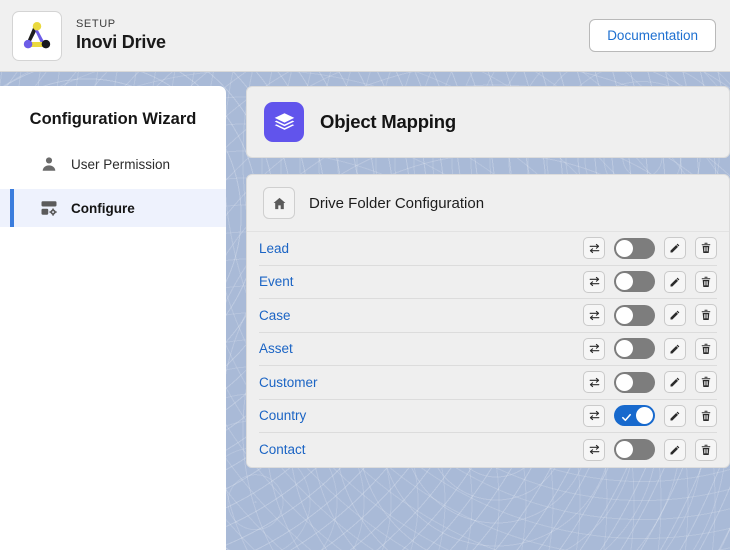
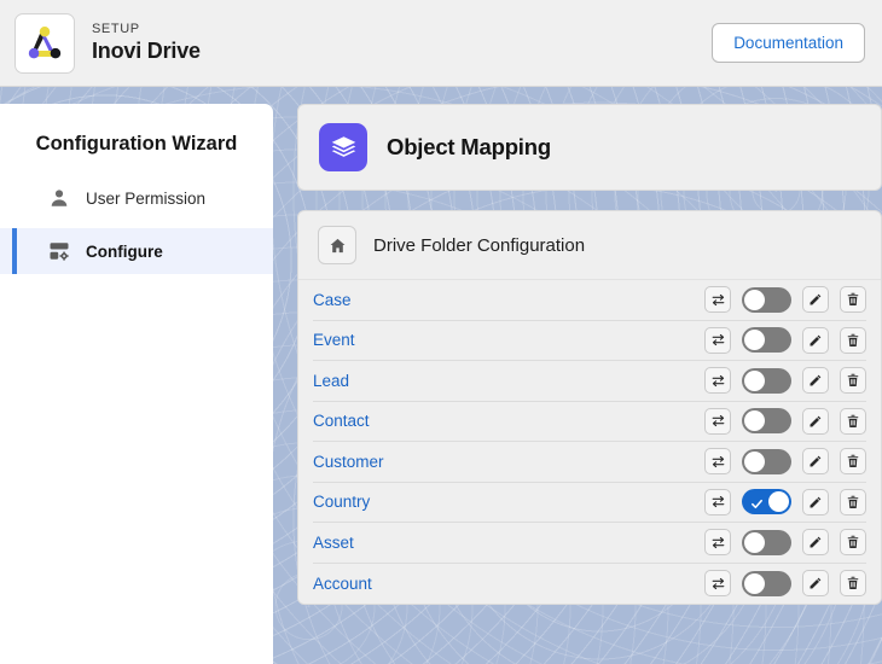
  SETUP
  Inovi Drive
  Documentation
  Configuration Wizard
  User Permission
  Configure
  Object Mapping
  Drive Folder Configuration
- Lead
+ Case
  Event
- Case
+ Lead
- Asset
+ Contact
  Customer
  Country
- Contact
+ Asset
+ Account
